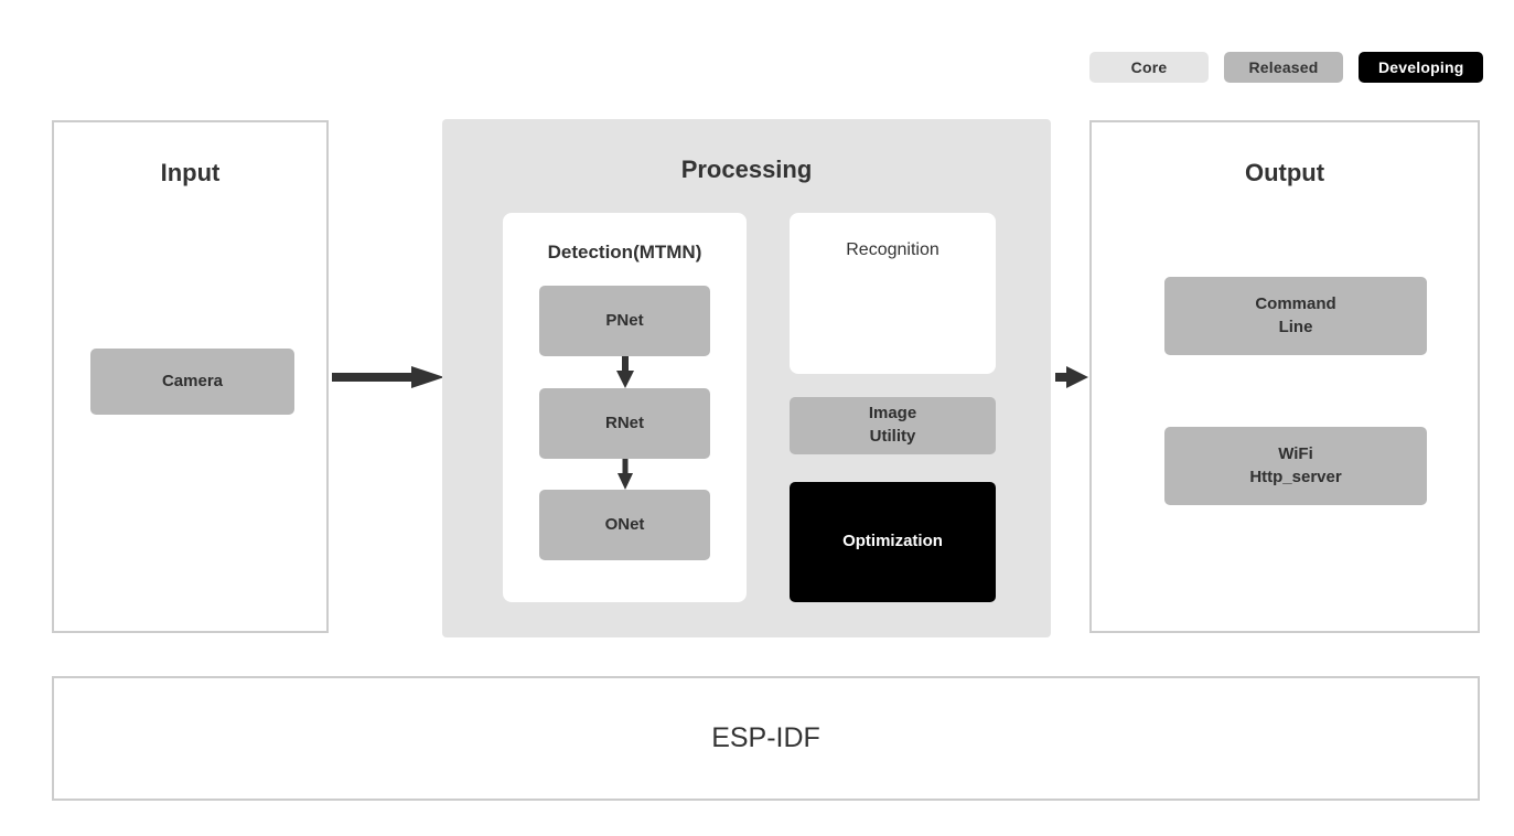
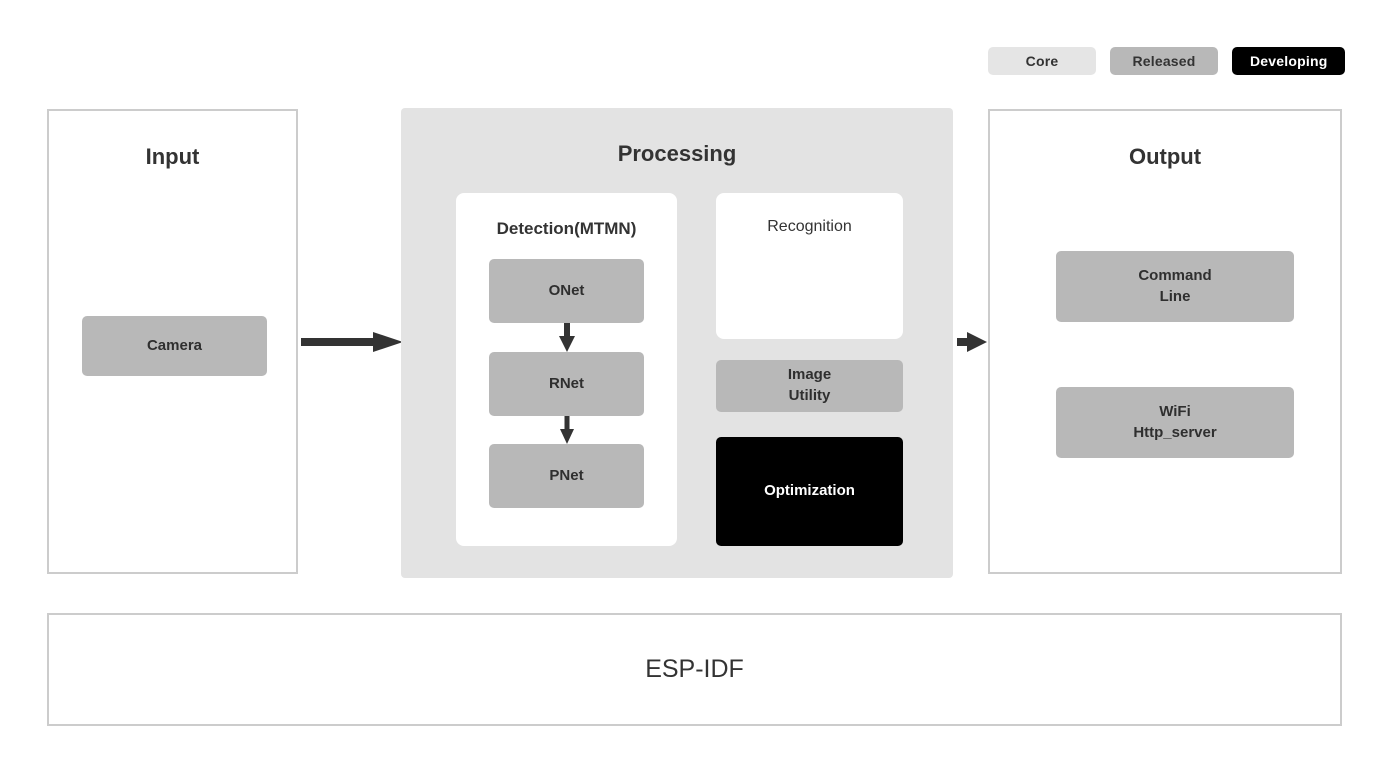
  Core
  Released
  Developing
  Input
  Camera
  Processing
  Detection(MTMN)
- PNet
+ ONet
  RNet
- ONet
+ PNet
  Recognition
  Image
  Utility
  Optimization
  Output
  Command
  Line
  WiFi
  Http_server
  ESP-IDF
